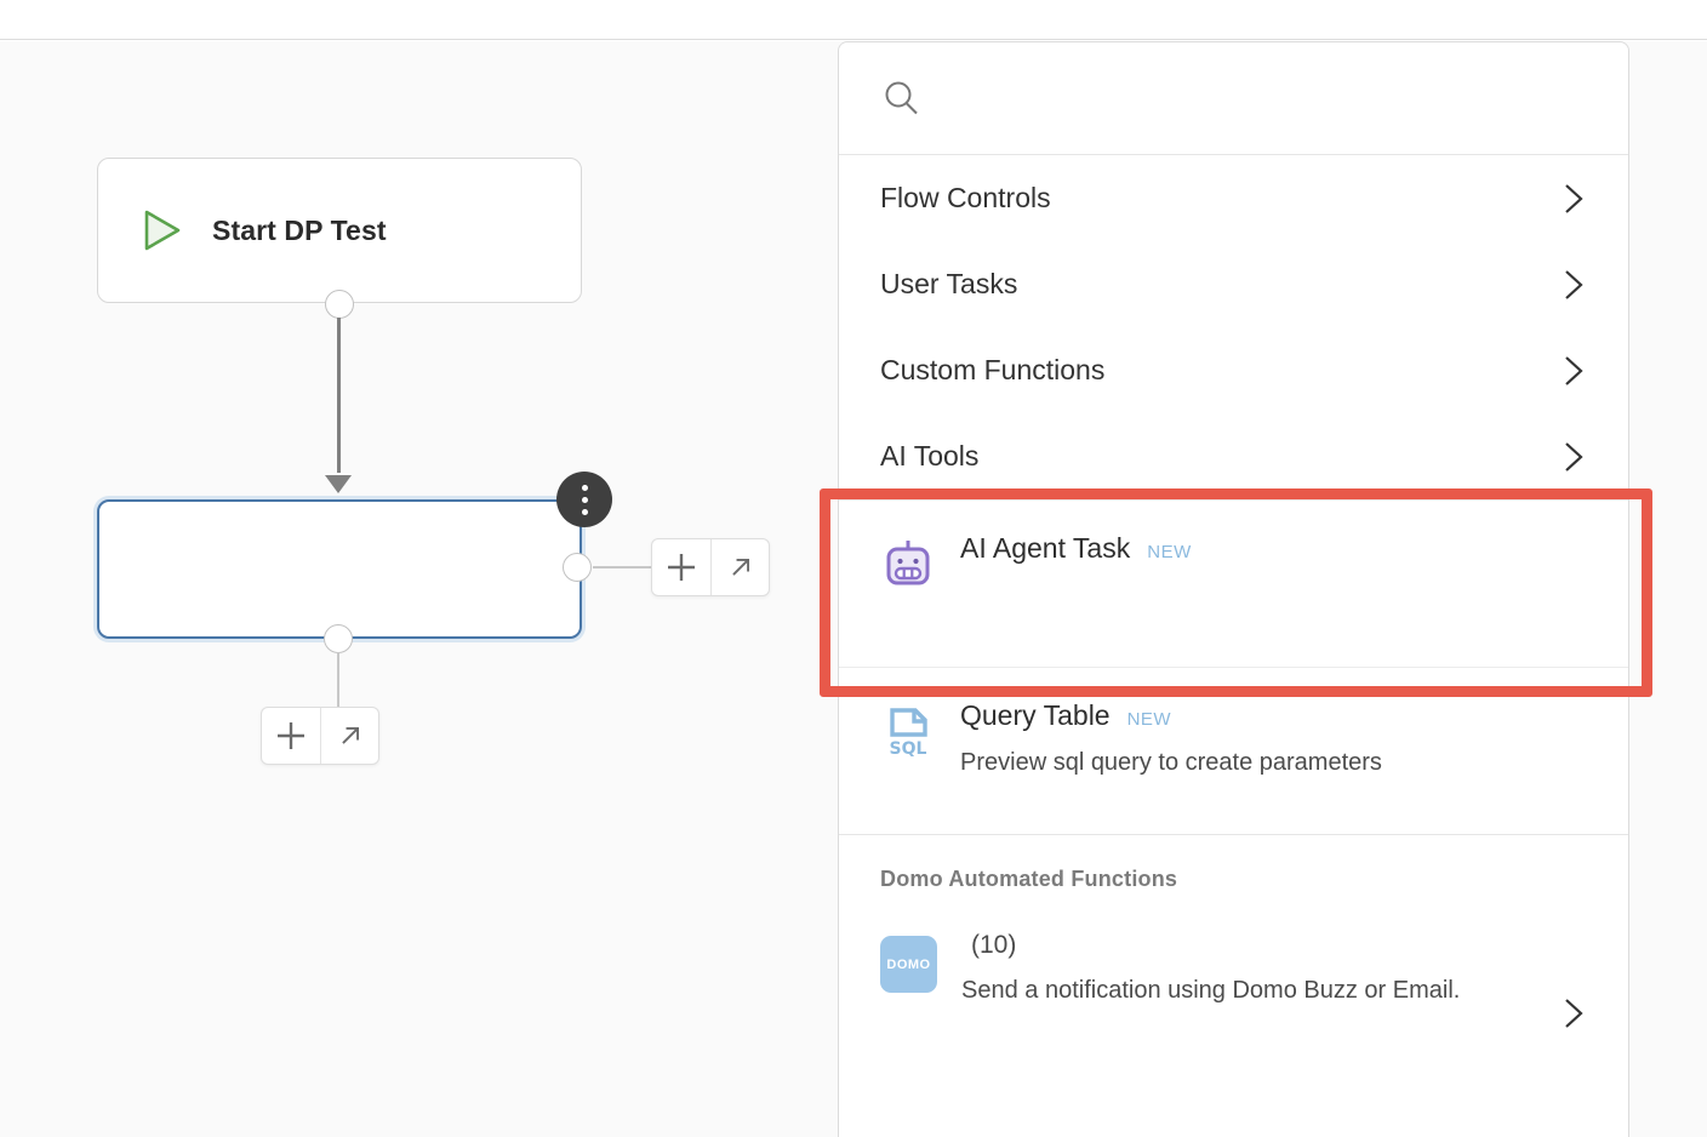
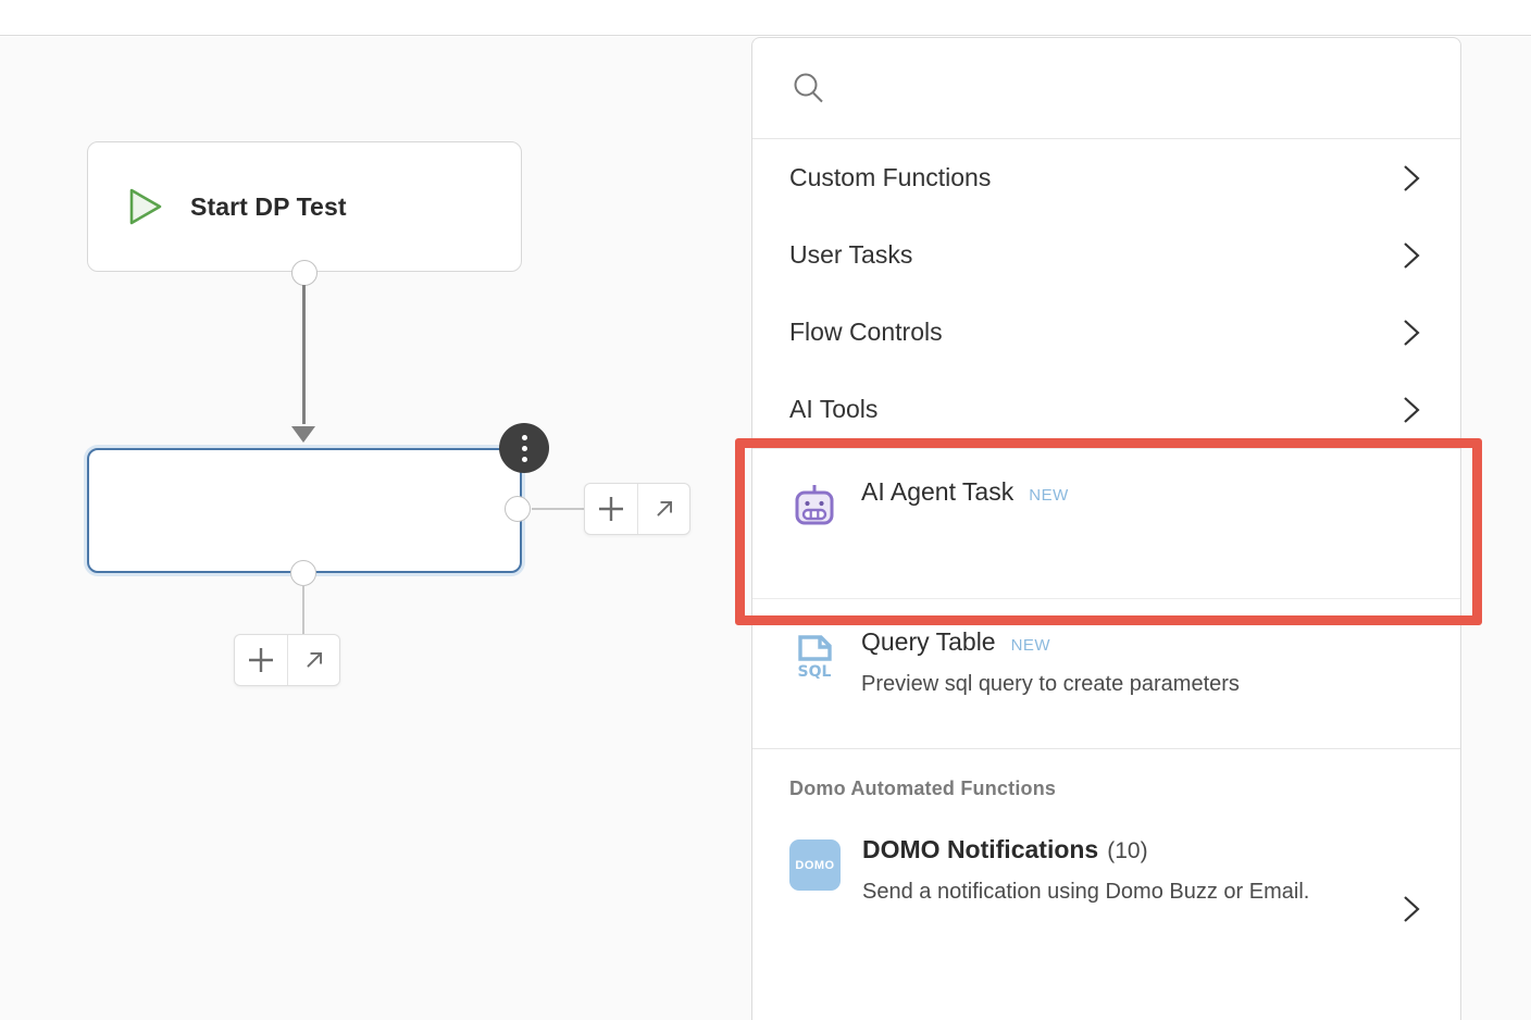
  Start DP Test
- Flow Controls
+ Custom Functions
  User Tasks
- Custom Functions
+ Flow Controls
  AI Tools
  AI Agent Task
  NEW
  SQL
  Query Table
  NEW
  Preview sql query to create parameters
  Domo Automated Functions
  DOMO
+ DOMO Notifications
  (10)
  Send a notification using Domo Buzz or Email.
